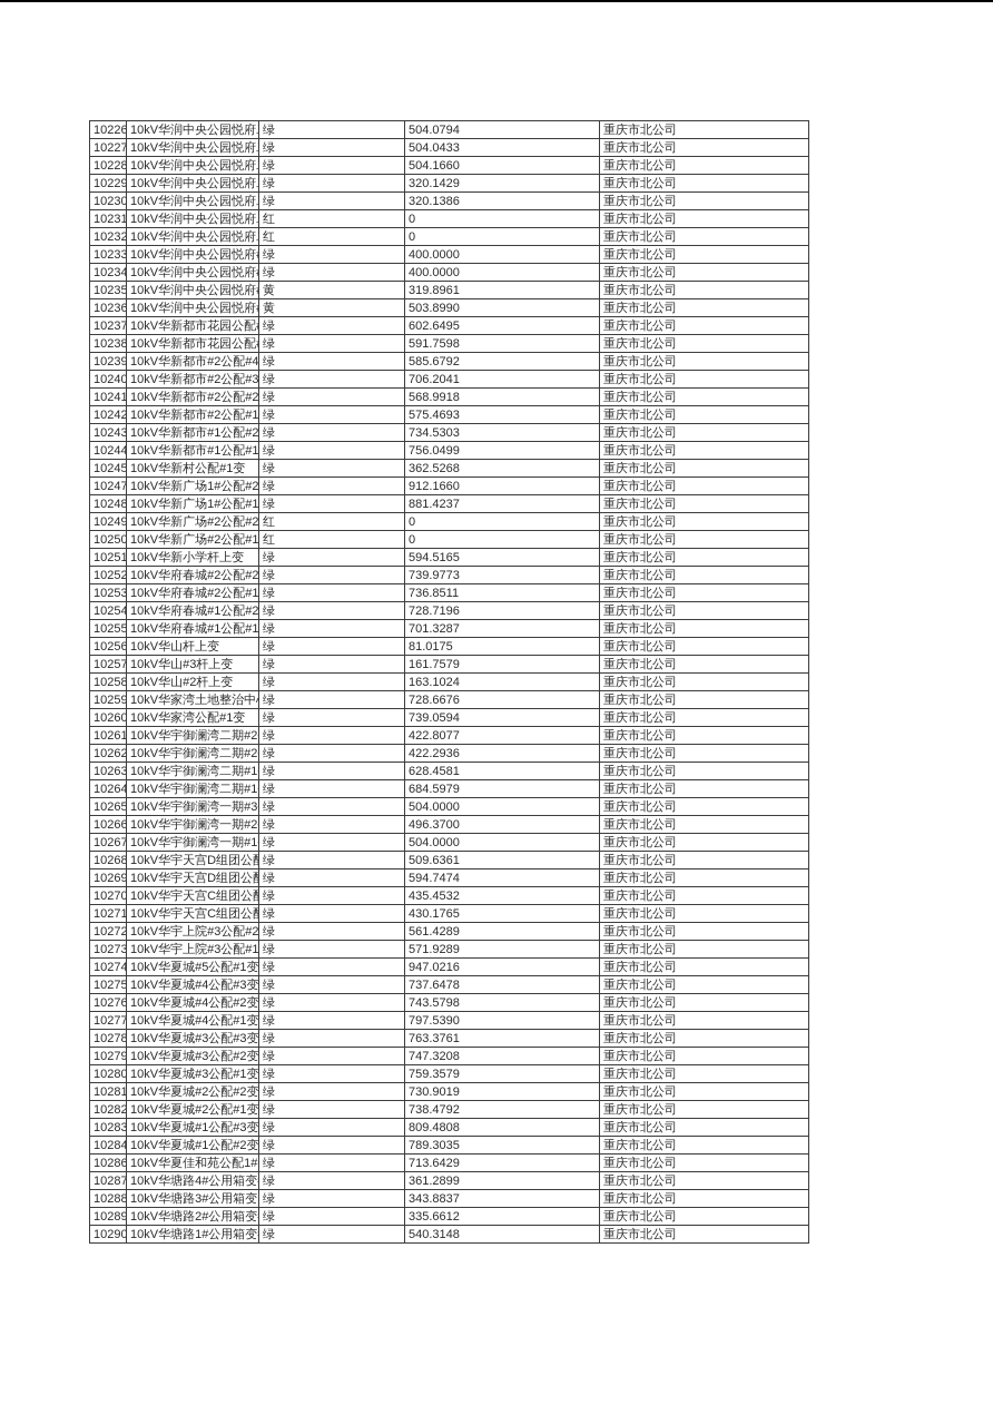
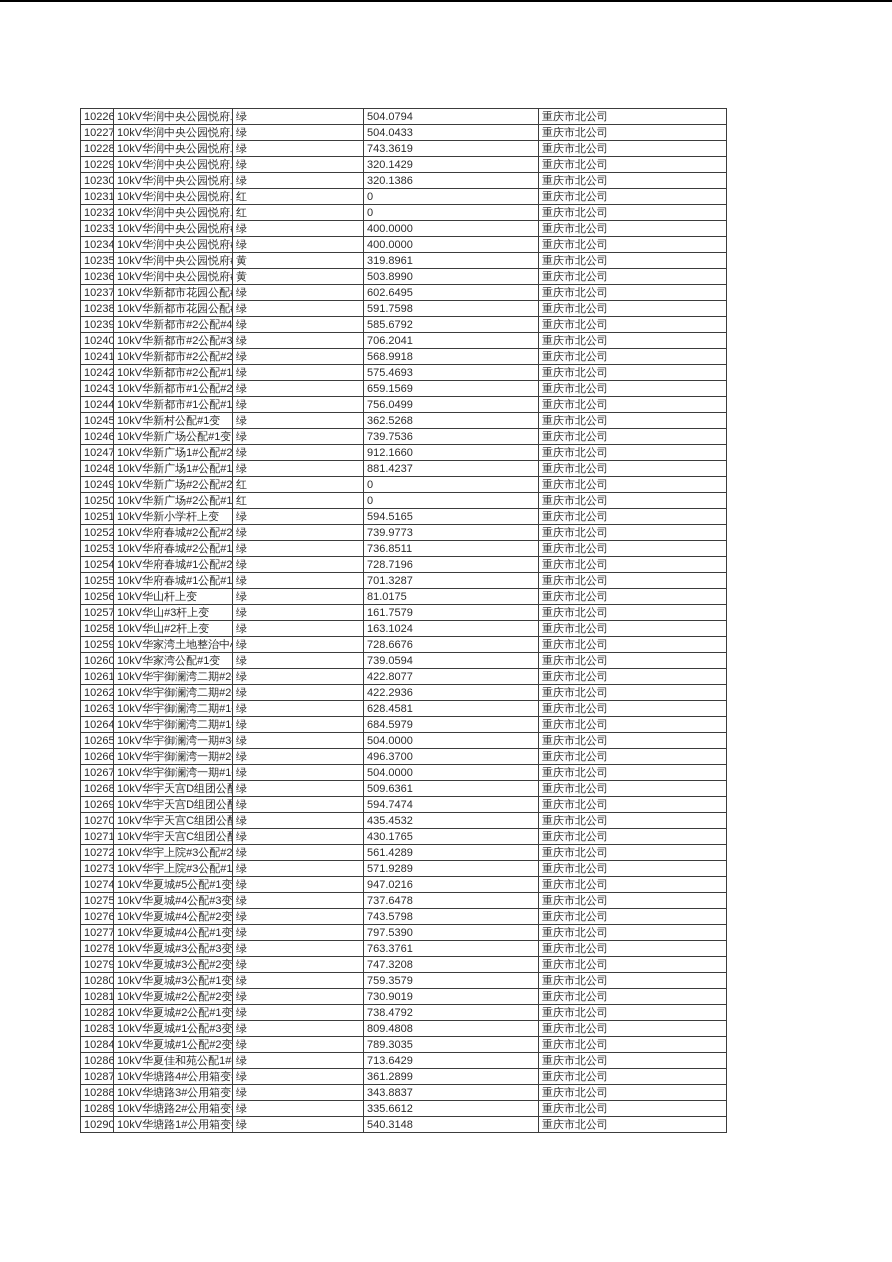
  10226	10kV华润中央公园悦府	绿	504.0794	重庆市北公司
  10227	10kV华润中央公园悦府	绿	504.0433	重庆市北公司
- 10228	10kV华润中央公园悦府	绿	504.1660	重庆市北公司
+ 10228	10kV华润中央公园悦府	绿	743.3619	重庆市北公司
  10229	10kV华润中央公园悦府	绿	320.1429	重庆市北公司
  10230	10kV华润中央公园悦府	绿	320.1386	重庆市北公司
  10231	10kV华润中央公园悦府	红	0	重庆市北公司
  10232	10kV华润中央公园悦府	红	0	重庆市北公司
  10233	10kV华润中央公园悦府	绿	400.0000	重庆市北公司
  10234	10kV华润中央公园悦府	绿	400.0000	重庆市北公司
  10235	10kV华润中央公园悦府	黄	319.8961	重庆市北公司
  10236	10kV华润中央公园悦府	黄	503.8990	重庆市北公司
  10237	10kV华新都市花园公配	绿	602.6495	重庆市北公司
  10238	10kV华新都市花园公配	绿	591.7598	重庆市北公司
  10239	10kV华新都市#2公配#4	绿	585.6792	重庆市北公司
  10240	10kV华新都市#2公配#3	绿	706.2041	重庆市北公司
  10241	10kV华新都市#2公配#2	绿	568.9918	重庆市北公司
  10242	10kV华新都市#2公配#1	绿	575.4693	重庆市北公司
- 10243	10kV华新都市#1公配#2	绿	734.5303	重庆市北公司
+ 10243	10kV华新都市#1公配#2	绿	659.1569	重庆市北公司
  10244	10kV华新都市#1公配#1	绿	756.0499	重庆市北公司
  10245	10kV华新村公配#1变	绿	362.5268	重庆市北公司
+ 10246	10kV华新广场公配#1变	绿	739.7536	重庆市北公司
  10247	10kV华新广场1#公配#2	绿	912.1660	重庆市北公司
  10248	10kV华新广场1#公配#1	绿	881.4237	重庆市北公司
  10249	10kV华新广场#2公配#2	红	0	重庆市北公司
  10250	10kV华新广场#2公配#1	红	0	重庆市北公司
  10251	10kV华新小学杆上变	绿	594.5165	重庆市北公司
  10252	10kV华府春城#2公配#2	绿	739.9773	重庆市北公司
  10253	10kV华府春城#2公配#1	绿	736.8511	重庆市北公司
  10254	10kV华府春城#1公配#2	绿	728.7196	重庆市北公司
  10255	10kV华府春城#1公配#1	绿	701.3287	重庆市北公司
  10256	10kV华山杆上变	绿	81.0175	重庆市北公司
  10257	10kV华山#3杆上变	绿	161.7579	重庆市北公司
  10258	10kV华山#2杆上变	绿	163.1024	重庆市北公司
  10259	10kV华家湾土地整治中	绿	728.6676	重庆市北公司
  10260	10kV华家湾公配#1变	绿	739.0594	重庆市北公司
  10261	10kV华宇御澜湾二期#2	绿	422.8077	重庆市北公司
  10262	10kV华宇御澜湾二期#2	绿	422.2936	重庆市北公司
  10263	10kV华宇御澜湾二期#1	绿	628.4581	重庆市北公司
  10264	10kV华宇御澜湾二期#1	绿	684.5979	重庆市北公司
  10265	10kV华宇御澜湾一期#3	绿	504.0000	重庆市北公司
  10266	10kV华宇御澜湾一期#2	绿	496.3700	重庆市北公司
  10267	10kV华宇御澜湾一期#1	绿	504.0000	重庆市北公司
  10268	10kV华宇天宫D组团公	绿	509.6361	重庆市北公司
  10269	10kV华宇天宫D组团公	绿	594.7474	重庆市北公司
  10270	10kV华宇天宫C组团公	绿	435.4532	重庆市北公司
  10271	10kV华宇天宫C组团公	绿	430.1765	重庆市北公司
  10272	10kV华宇上院#3公配#2	绿	561.4289	重庆市北公司
  10273	10kV华宇上院#3公配#1	绿	571.9289	重庆市北公司
  10274	10kV华夏城#5公配#1变	绿	947.0216	重庆市北公司
  10275	10kV华夏城#4公配#3变	绿	737.6478	重庆市北公司
  10276	10kV华夏城#4公配#2变	绿	743.5798	重庆市北公司
  10277	10kV华夏城#4公配#1变	绿	797.5390	重庆市北公司
  10278	10kV华夏城#3公配#3变	绿	763.3761	重庆市北公司
  10279	10kV华夏城#3公配#2变	绿	747.3208	重庆市北公司
  10280	10kV华夏城#3公配#1变	绿	759.3579	重庆市北公司
  10281	10kV华夏城#2公配#2变	绿	730.9019	重庆市北公司
  10282	10kV华夏城#2公配#1变	绿	738.4792	重庆市北公司
  10283	10kV华夏城#1公配#3变	绿	809.4808	重庆市北公司
  10284	10kV华夏城#1公配#2变	绿	789.3035	重庆市北公司
  10286	10kV华夏佳和苑公配1#	绿	713.6429	重庆市北公司
  10287	10kV华塘路4#公用箱变	绿	361.2899	重庆市北公司
  10288	10kV华塘路3#公用箱变	绿	343.8837	重庆市北公司
  10289	10kV华塘路2#公用箱变	绿	335.6612	重庆市北公司
  10290	10kV华塘路1#公用箱变	绿	540.3148	重庆市北公司
